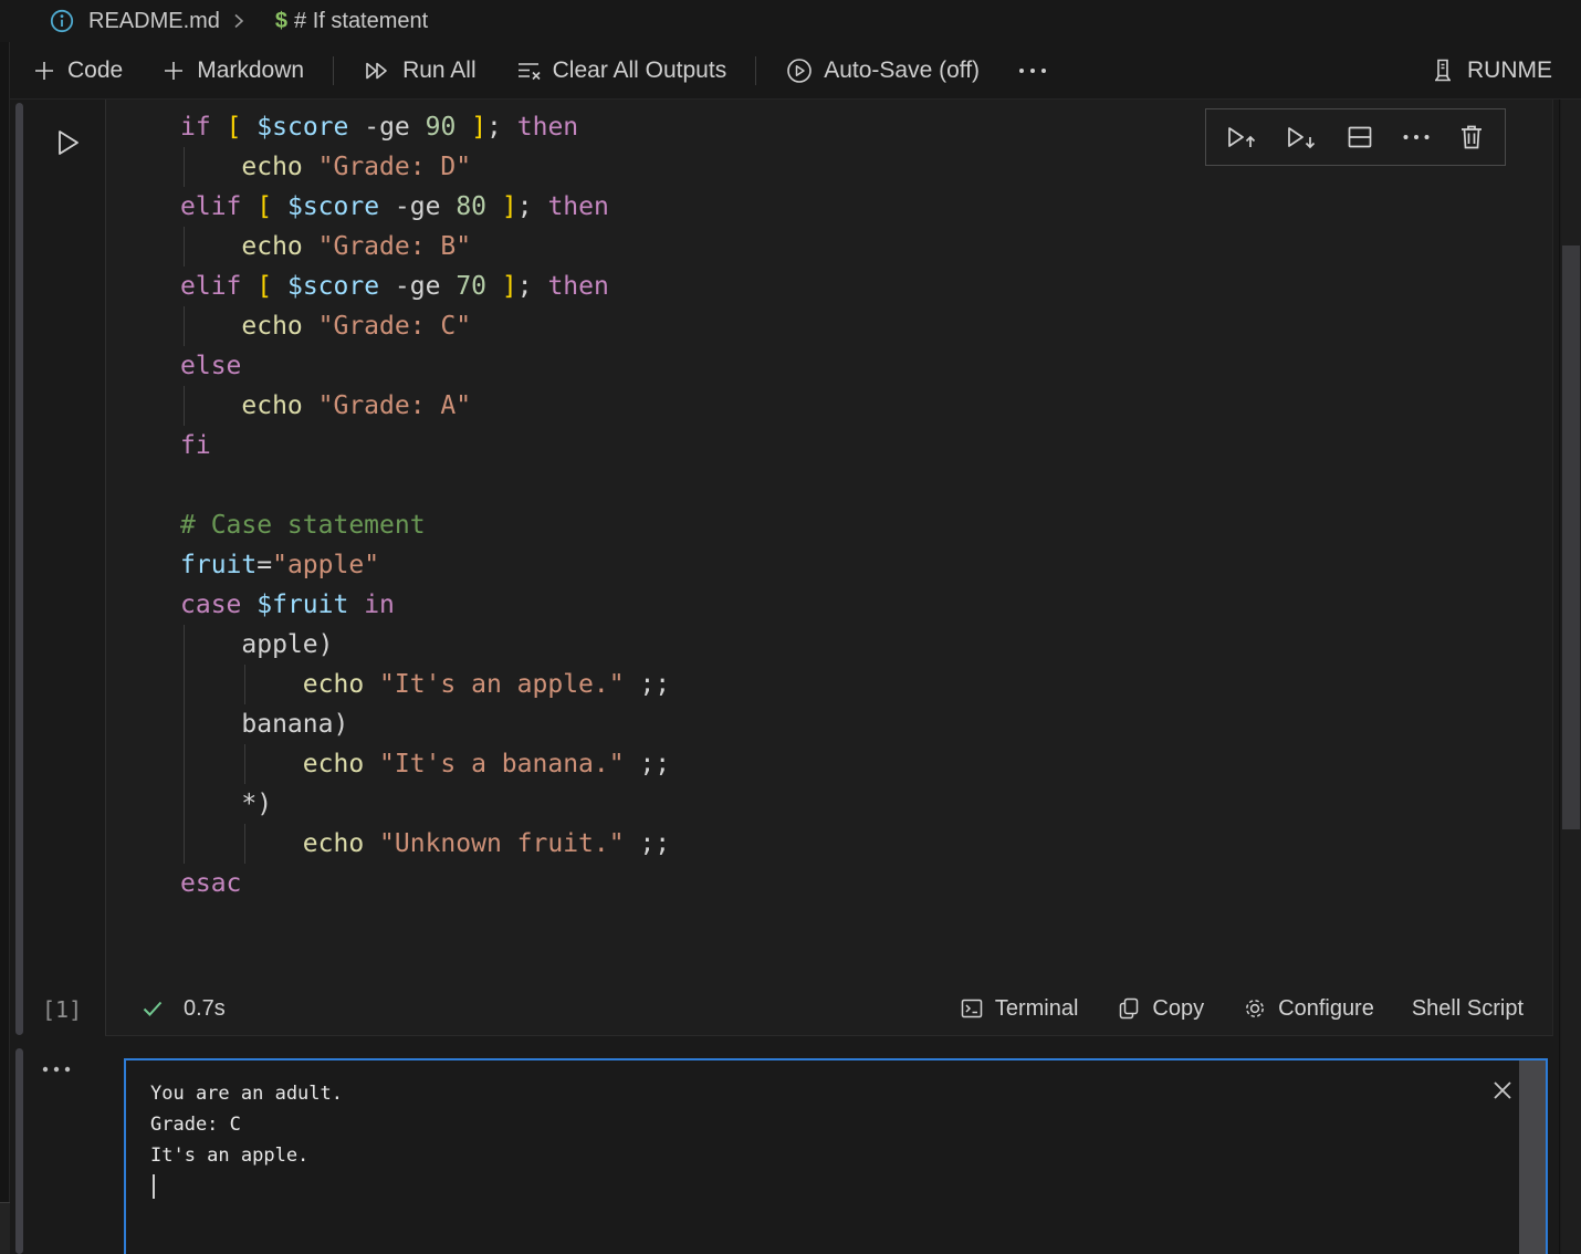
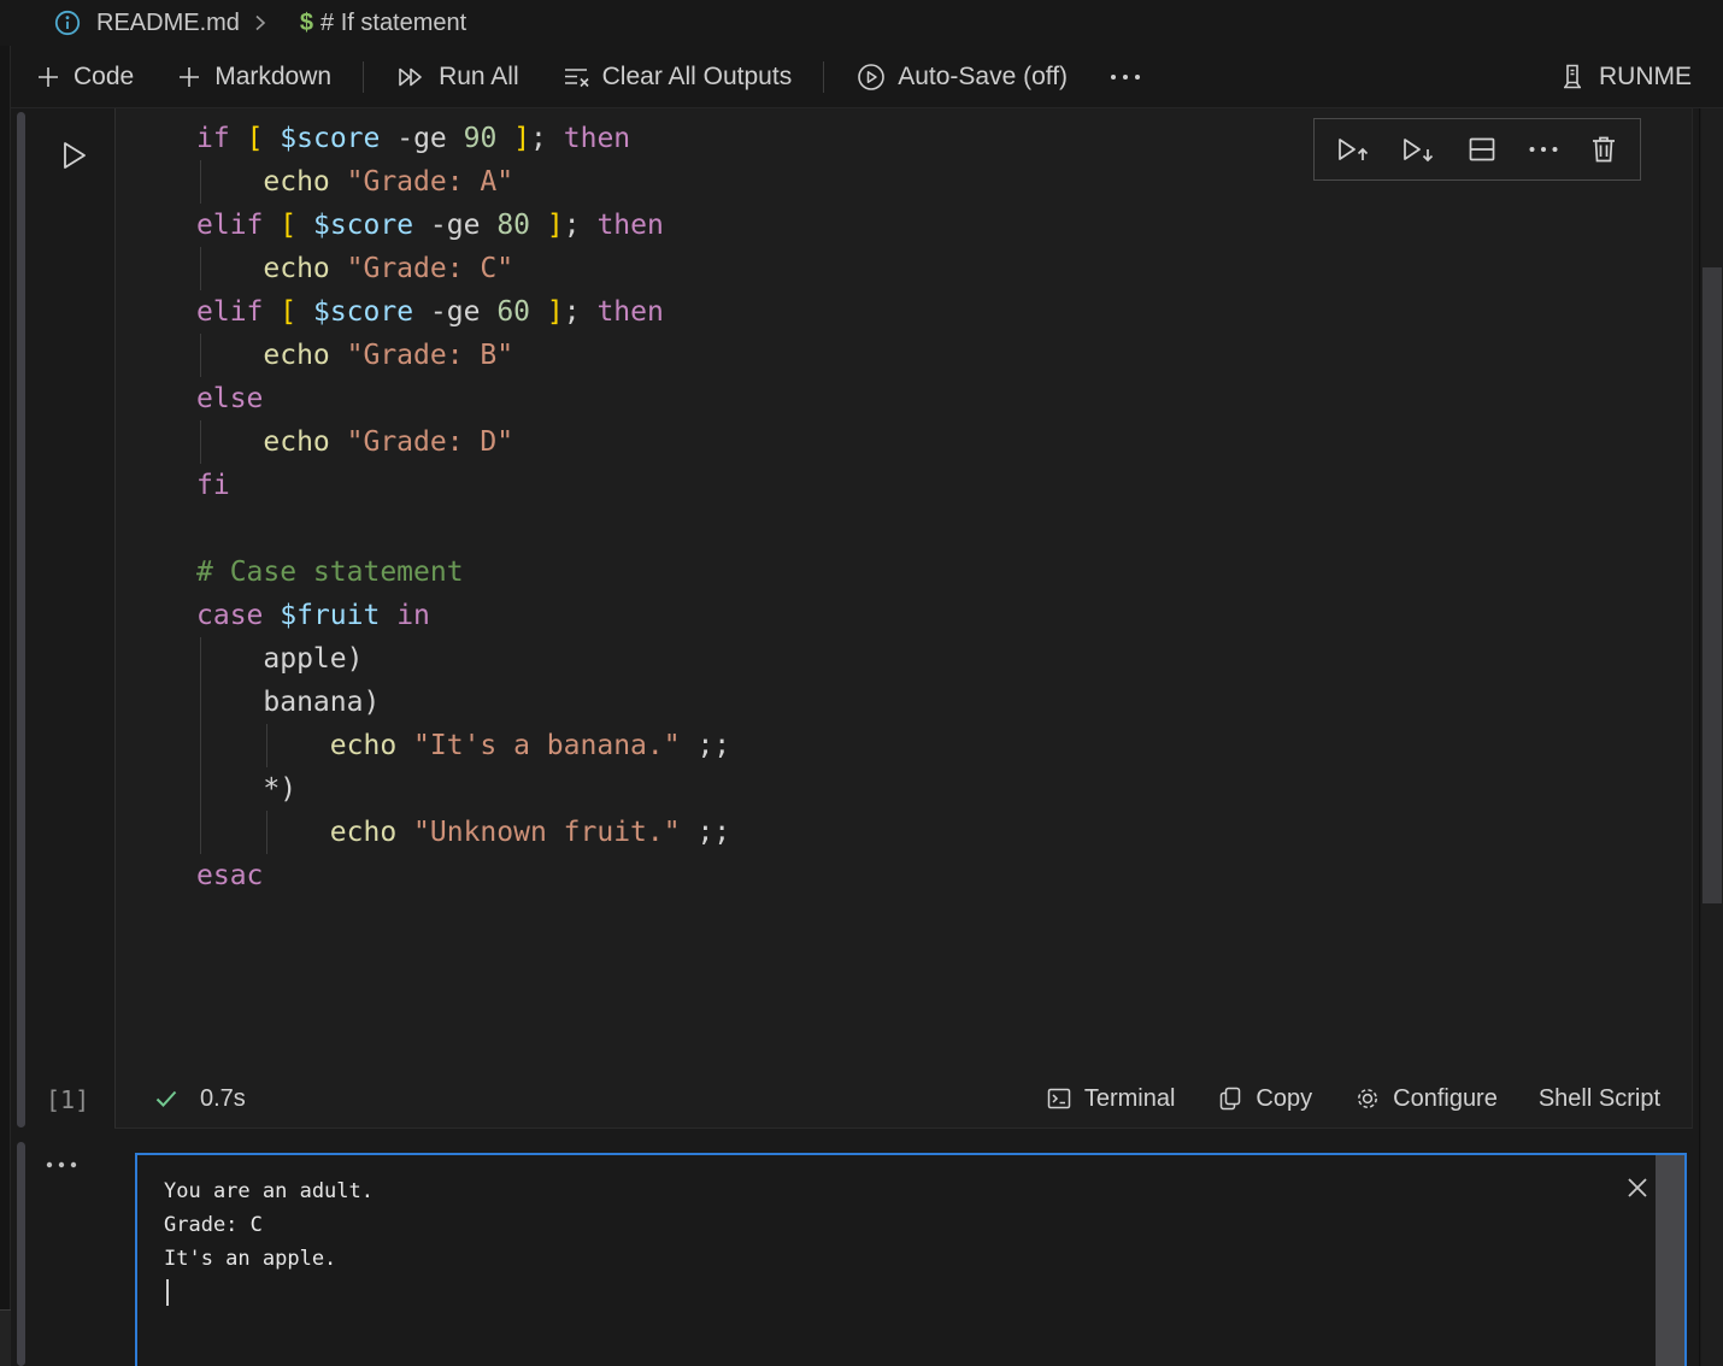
  README.md
  $
  # If statement
  Code
  Markdown
  Run All
  Clear All Outputs
  Auto-Save (off)
  RUNME
  [1]
  if [ $score -ge 90 ]; then
- echo "Grade: D"
+ echo "Grade: A"
  elif [ $score -ge 80 ]; then
- echo "Grade: B"
+ echo "Grade: C"
- elif [ $score -ge 70 ]; then
+ elif [ $score -ge 60 ]; then
- echo "Grade: C"
+ echo "Grade: B"
  else
- echo "Grade: A"
+ echo "Grade: D"
  fi
  # Case statement
- fruit="apple"
  case $fruit in
  apple)
- echo "It's an apple." ;;
  banana)
  echo "It's a banana." ;;
  *)
  echo "Unknown fruit." ;;
  esac
  0.7s
  Terminal
  Copy
  Configure
  Shell Script
  You are an adult.
  Grade: C
  It's an apple.
